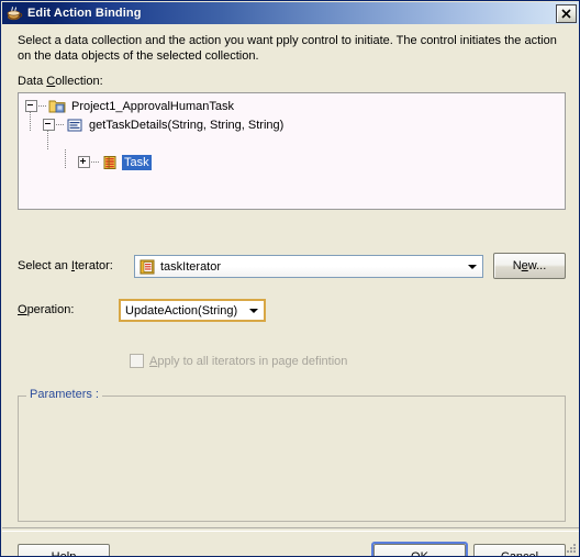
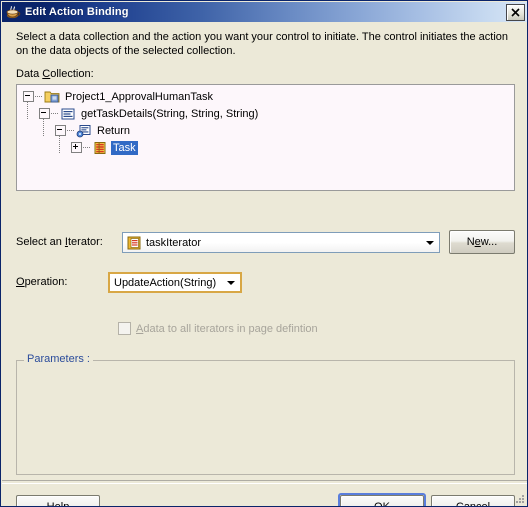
  Edit Action Binding
- Select a data collection and the action you want pply control to initiate. The control initiates the action on the data objects of the selected collection.
+ Select a data collection and the action you want your control to initiate. The control initiates the action on the data objects of the selected collection.
  Data Collection:
  Project1_ApprovalHumanTask
  getTaskDetails(String, String, String)
+ Return
  Task
  Select an Iterator:
  taskIterator
  N
  e
  w...
  Operation:
  UpdateAction(String)
- Apply to all iterators in page defintion
+ Adata to all iterators in page defintion
  Parameters :
